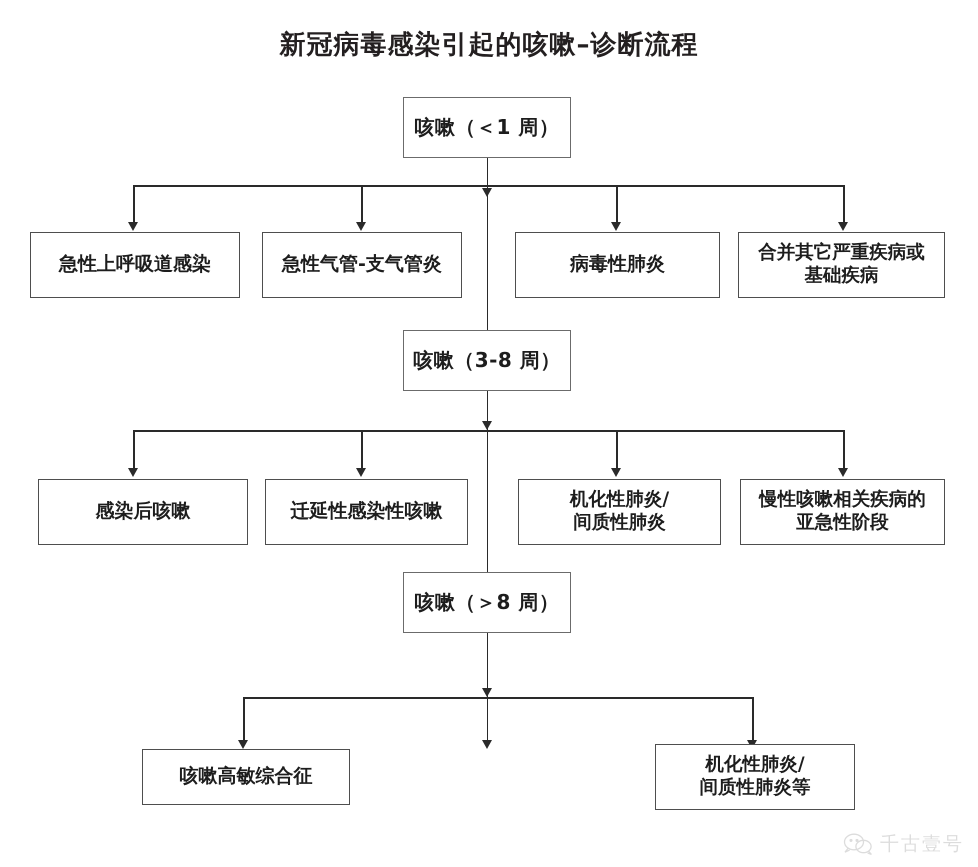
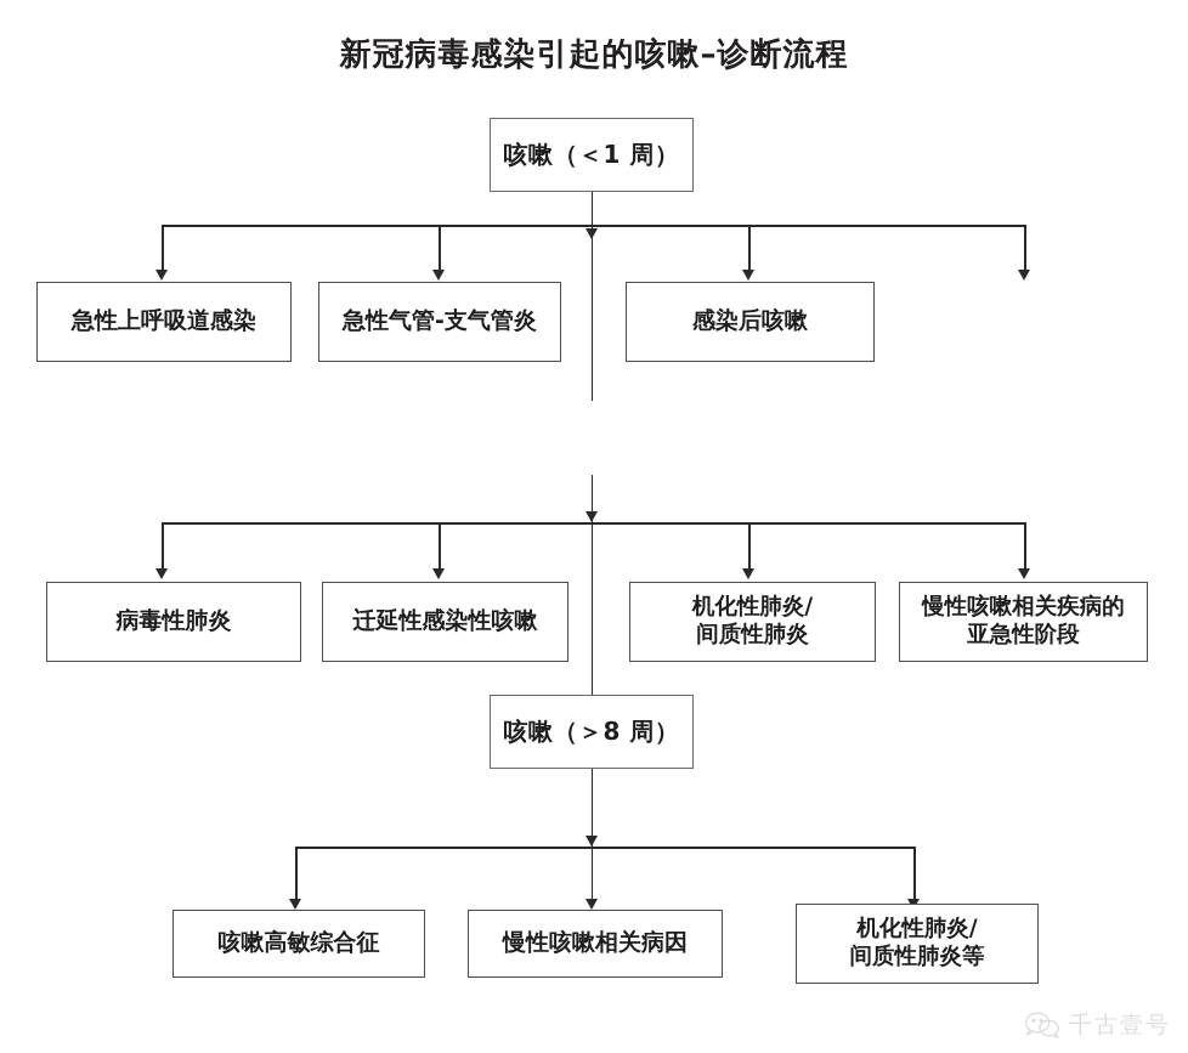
  新冠病毒感染引起的咳嗽–诊断流程
  咳嗽（＜1 周）
  急性上呼吸道感染
  急性气管-支气管炎
- 病毒性肺炎
+ 感染后咳嗽
- 合并其它严重疾病或
- 基础疾病
- 咳嗽（3-8 周）
- 感染后咳嗽
+ 病毒性肺炎
  迁延性感染性咳嗽
  机化性肺炎/
  间质性肺炎
  慢性咳嗽相关疾病的
  亚急性阶段
  咳嗽（＞8 周）
  咳嗽高敏综合征
+ 慢性咳嗽相关病因
  机化性肺炎/
  间质性肺炎等
  千古壹号
